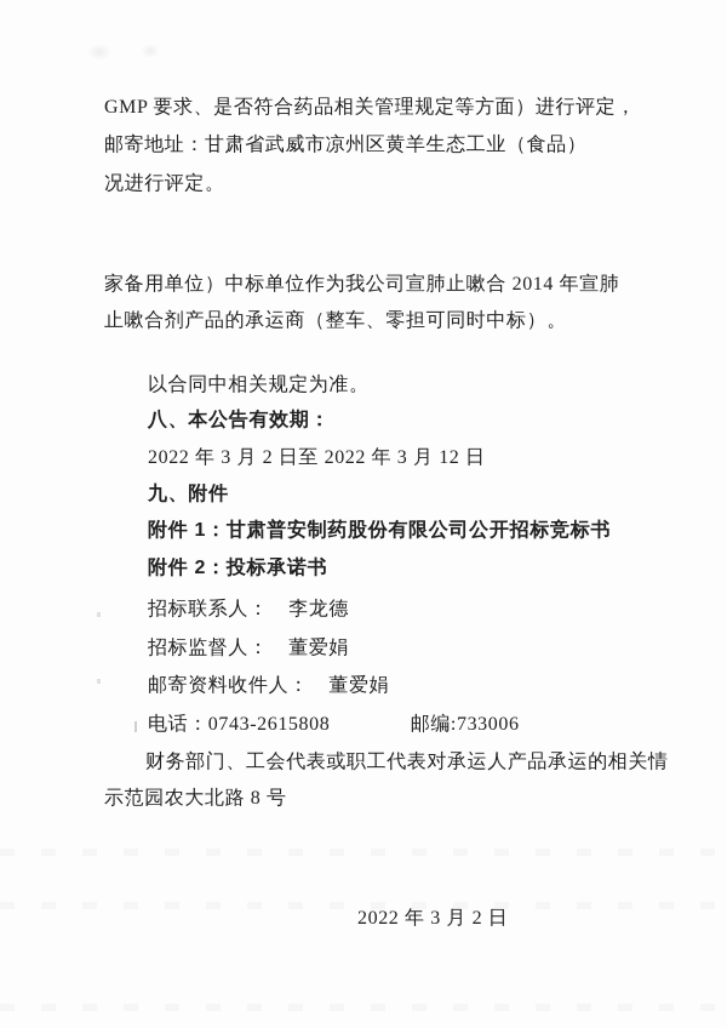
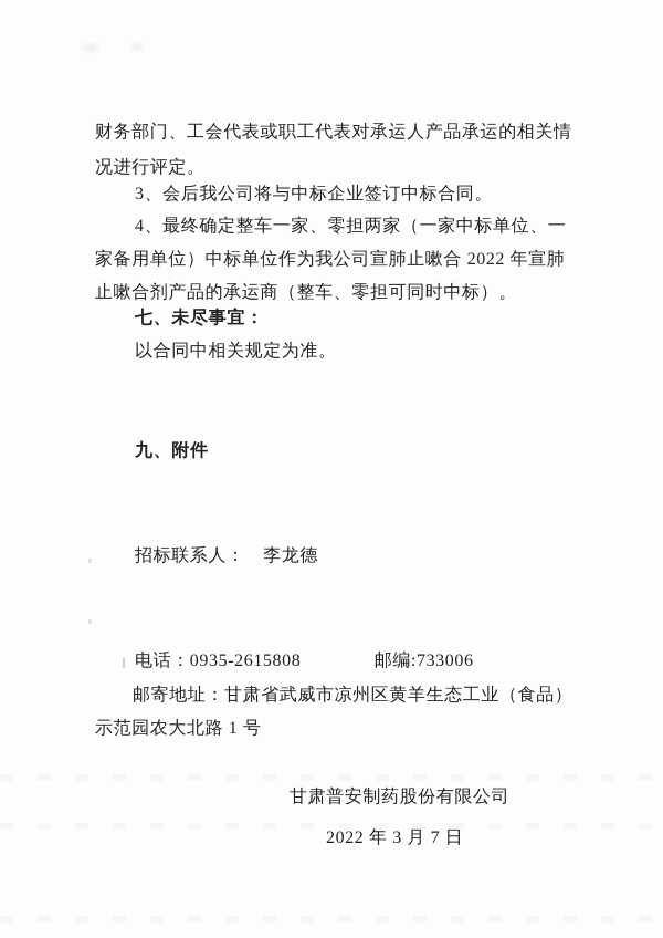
- GMP 要求、是否符合药品相关管理规定等方面）进行评定，
- 邮寄地址：甘肃省武威市凉州区黄羊生态工业（食品）
+ 财务部门、工会代表或职工代表对承运人产品承运的相关情
  况进行评定。
+ 3、会后我公司将与中标企业签订中标合同。
+ 4、最终确定整车一家、零担两家（一家中标单位、一
- 家备用单位）中标单位作为我公司宣肺止嗽合 2014 年宣肺
+ 家备用单位）中标单位作为我公司宣肺止嗽合 2022 年宣肺
  止嗽合剂产品的承运商（整车、零担可同时中标）。
+ 七、未尽事宜：
  以合同中相关规定为准。
- 八、本公告有效期：
- 2022 年 3 月 2 日至 2022 年 3 月 12 日
  九、附件
- 附件 1：甘肃普安制药股份有限公司公开招标竞标书
- 附件 2：投标承诺书
  招标联系人： 李龙德
- 招标监督人： 董爱娟
- 邮寄资料收件人： 董爱娟
- 电话：0743-2615808 邮编:733006
+ 电话：0935-2615808 邮编:733006
- 财务部门、工会代表或职工代表对承运人产品承运的相关情
+ 邮寄地址：甘肃省武威市凉州区黄羊生态工业（食品）
- 示范园农大北路 8 号
+ 示范园农大北路 1 号
+ 甘肃普安制药股份有限公司
- 2022 年 3 月 2 日
+ 2022 年 3 月 7 日
